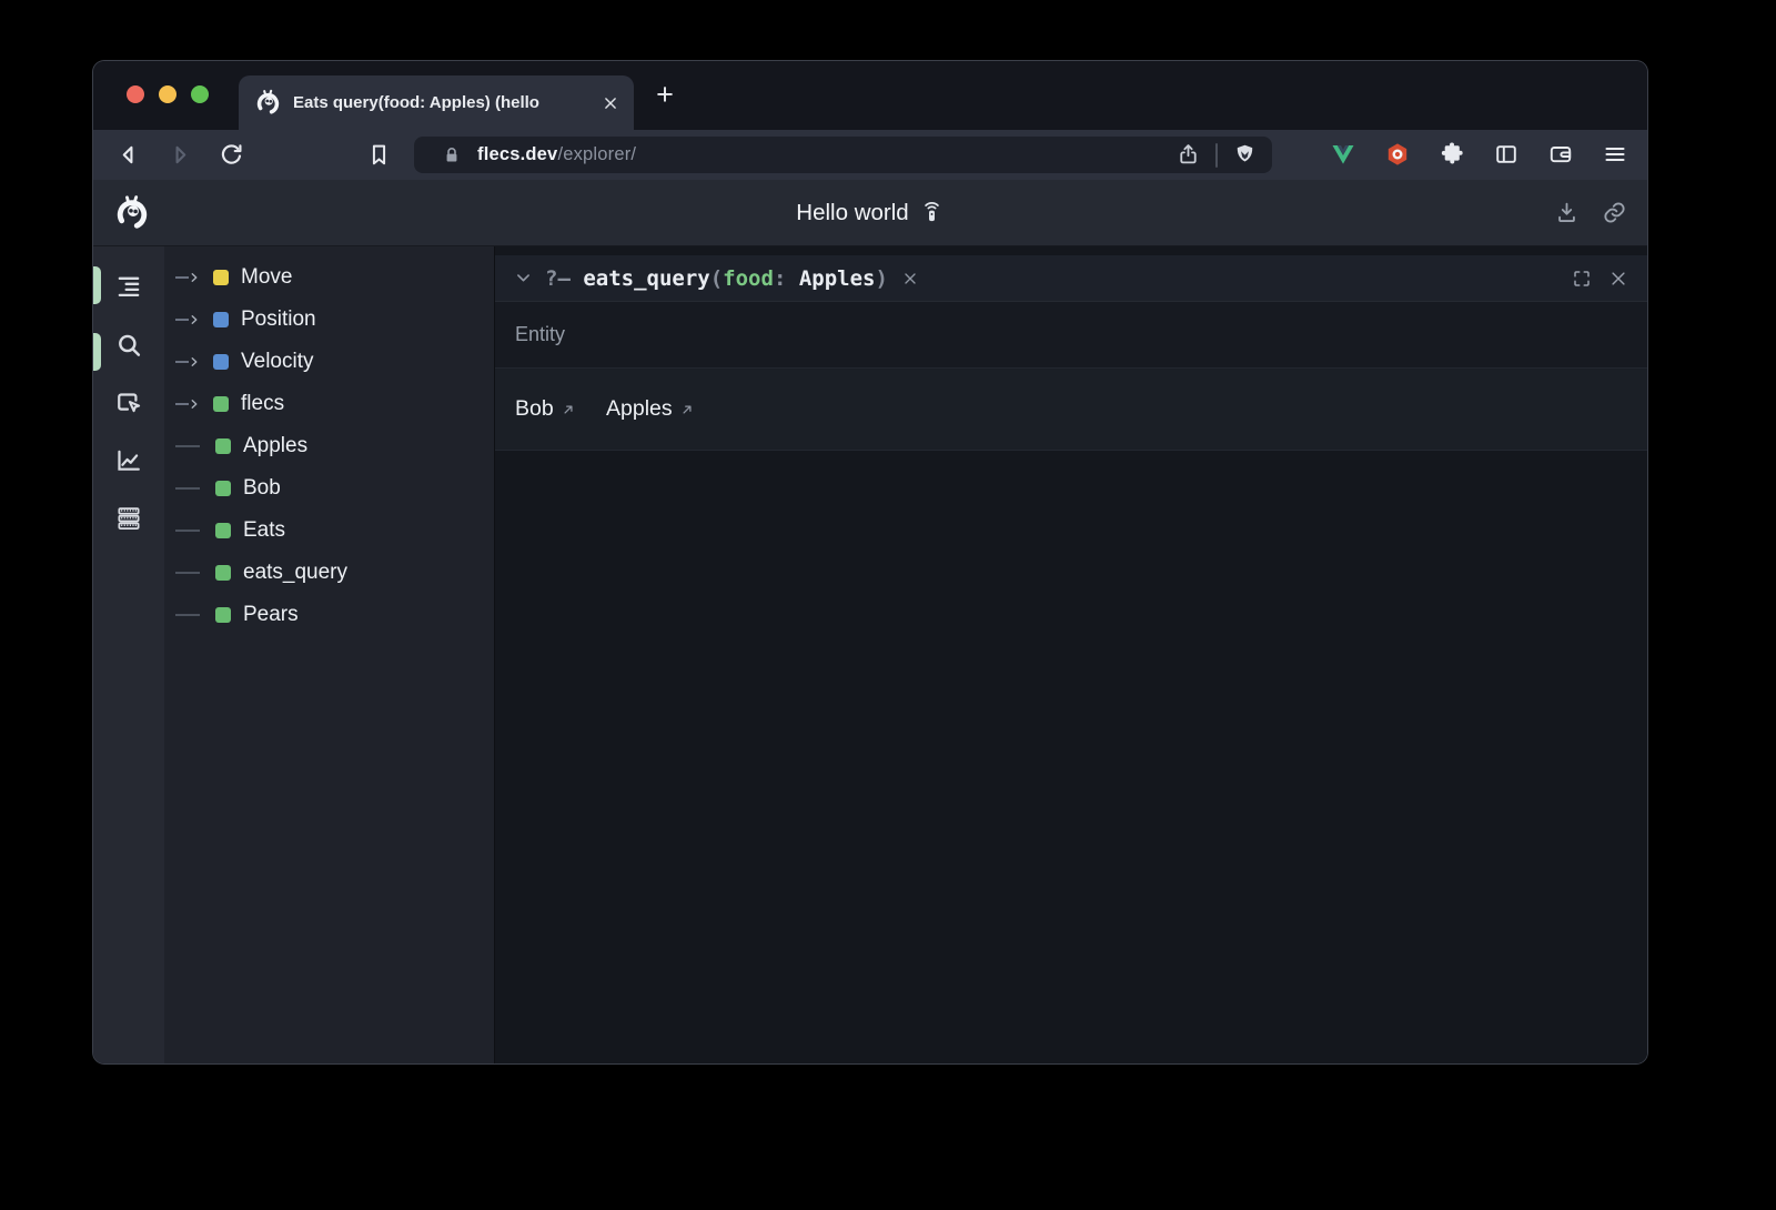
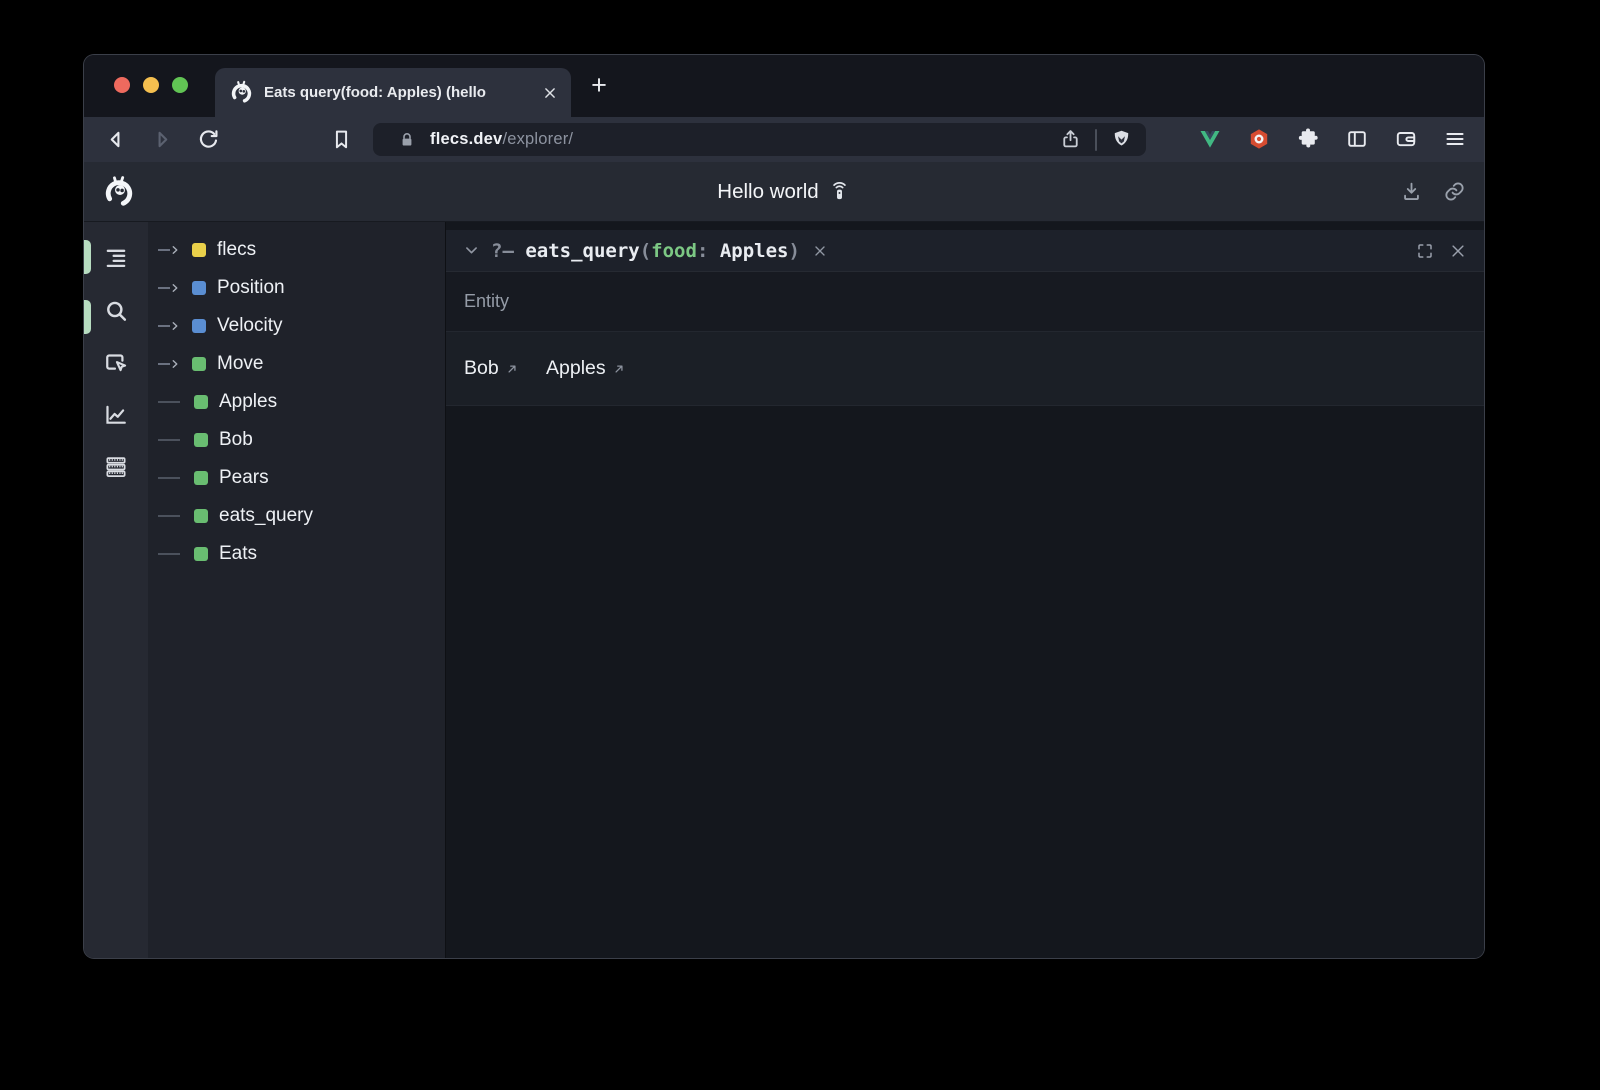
  Eats query(food: Apples) (hello
  +
  flecs.dev/explorer/
  Hello world
- Move
+ flecs
  Position
  Velocity
- flecs
+ Move
  Apples
  Bob
- Eats
+ Pears
  eats_query
- Pears
+ Eats
  ?– eats_query(food: Apples)
  Entity
  Bob
  Apples
